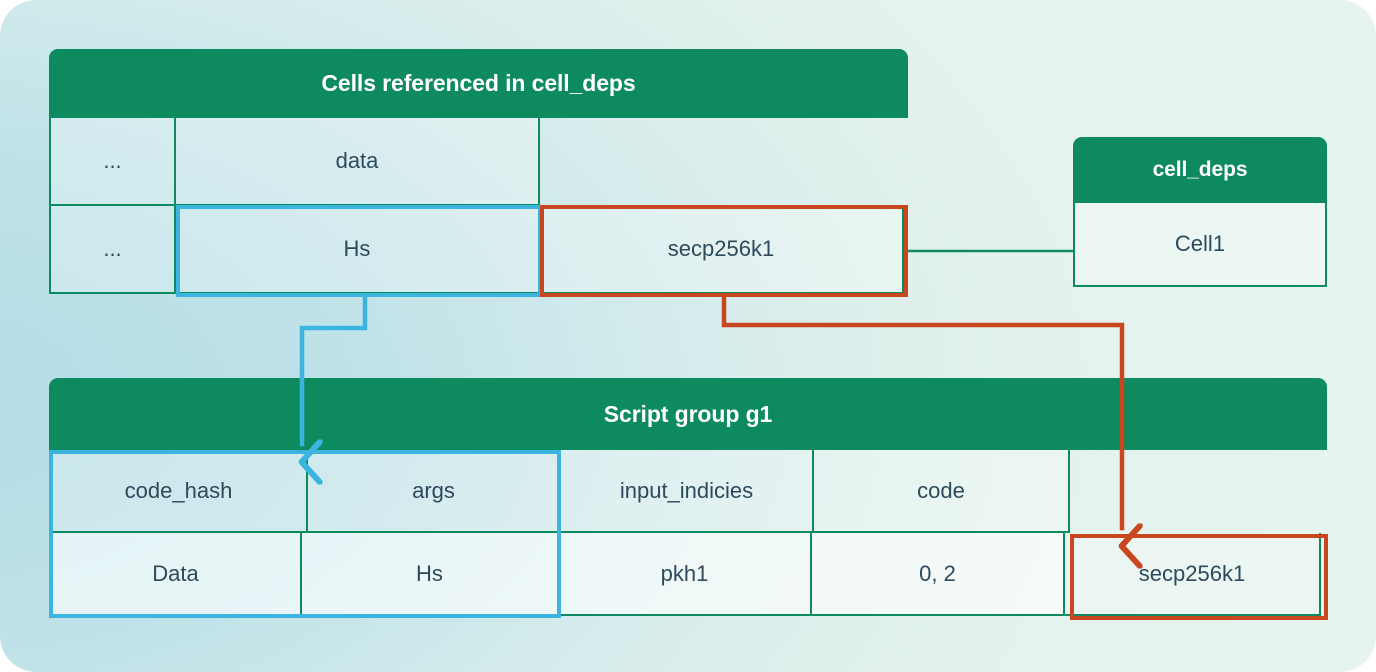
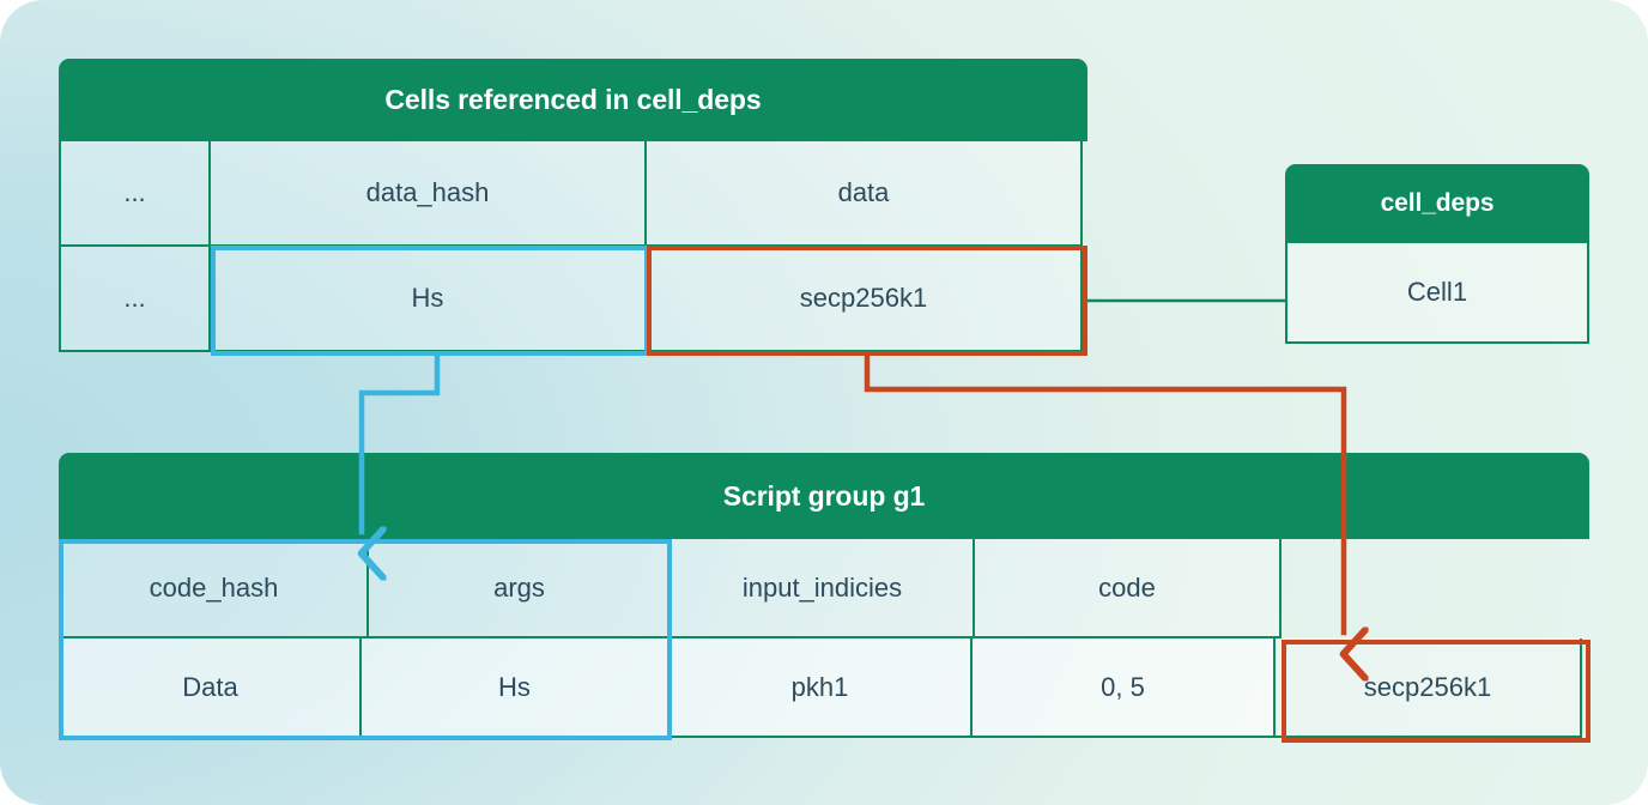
  Cells referenced in cell_deps
  ...
+ data_hash
  data
  ...
  Hs
  secp256k1
  cell_deps
  Cell1
  Script group g1
  code_hash
  args
  input_indicies
  code
  Data
  Hs
  pkh1
- 0, 2
+ 0, 5
  secp256k1
